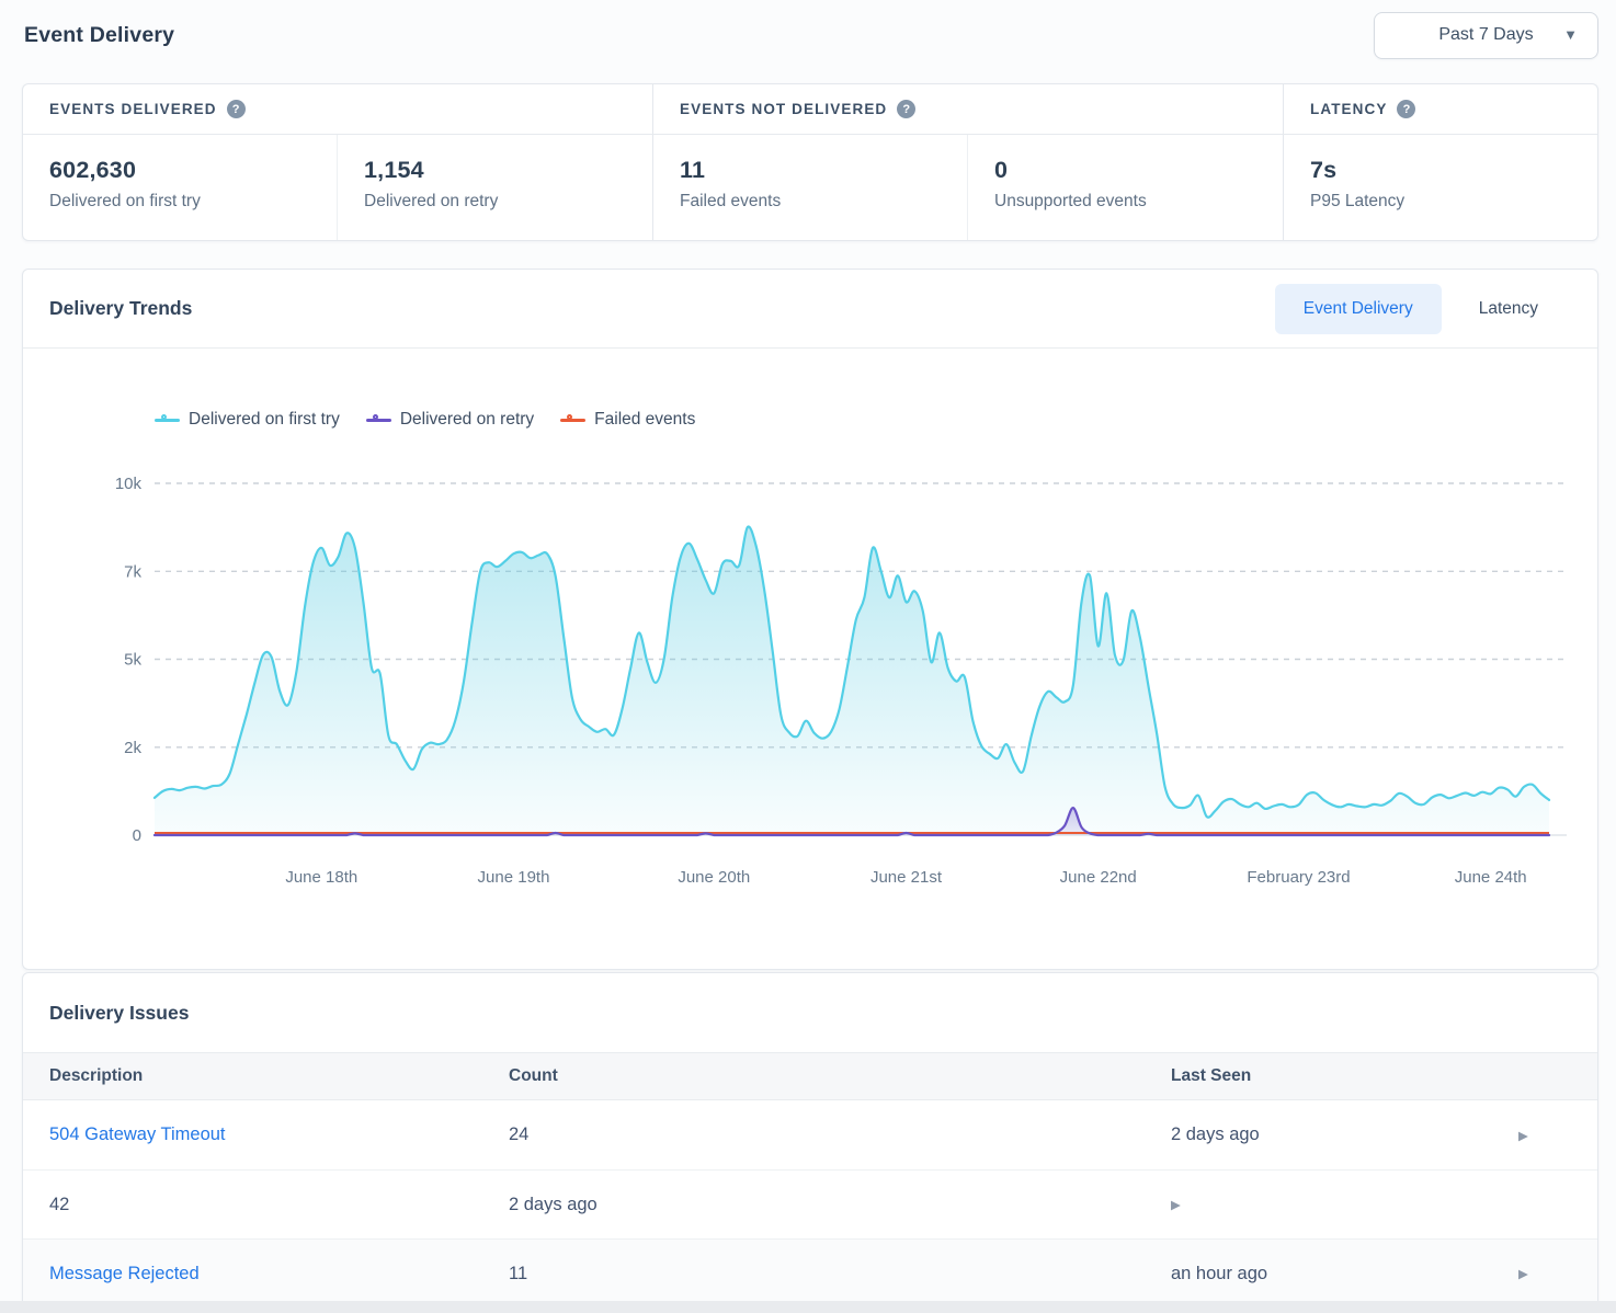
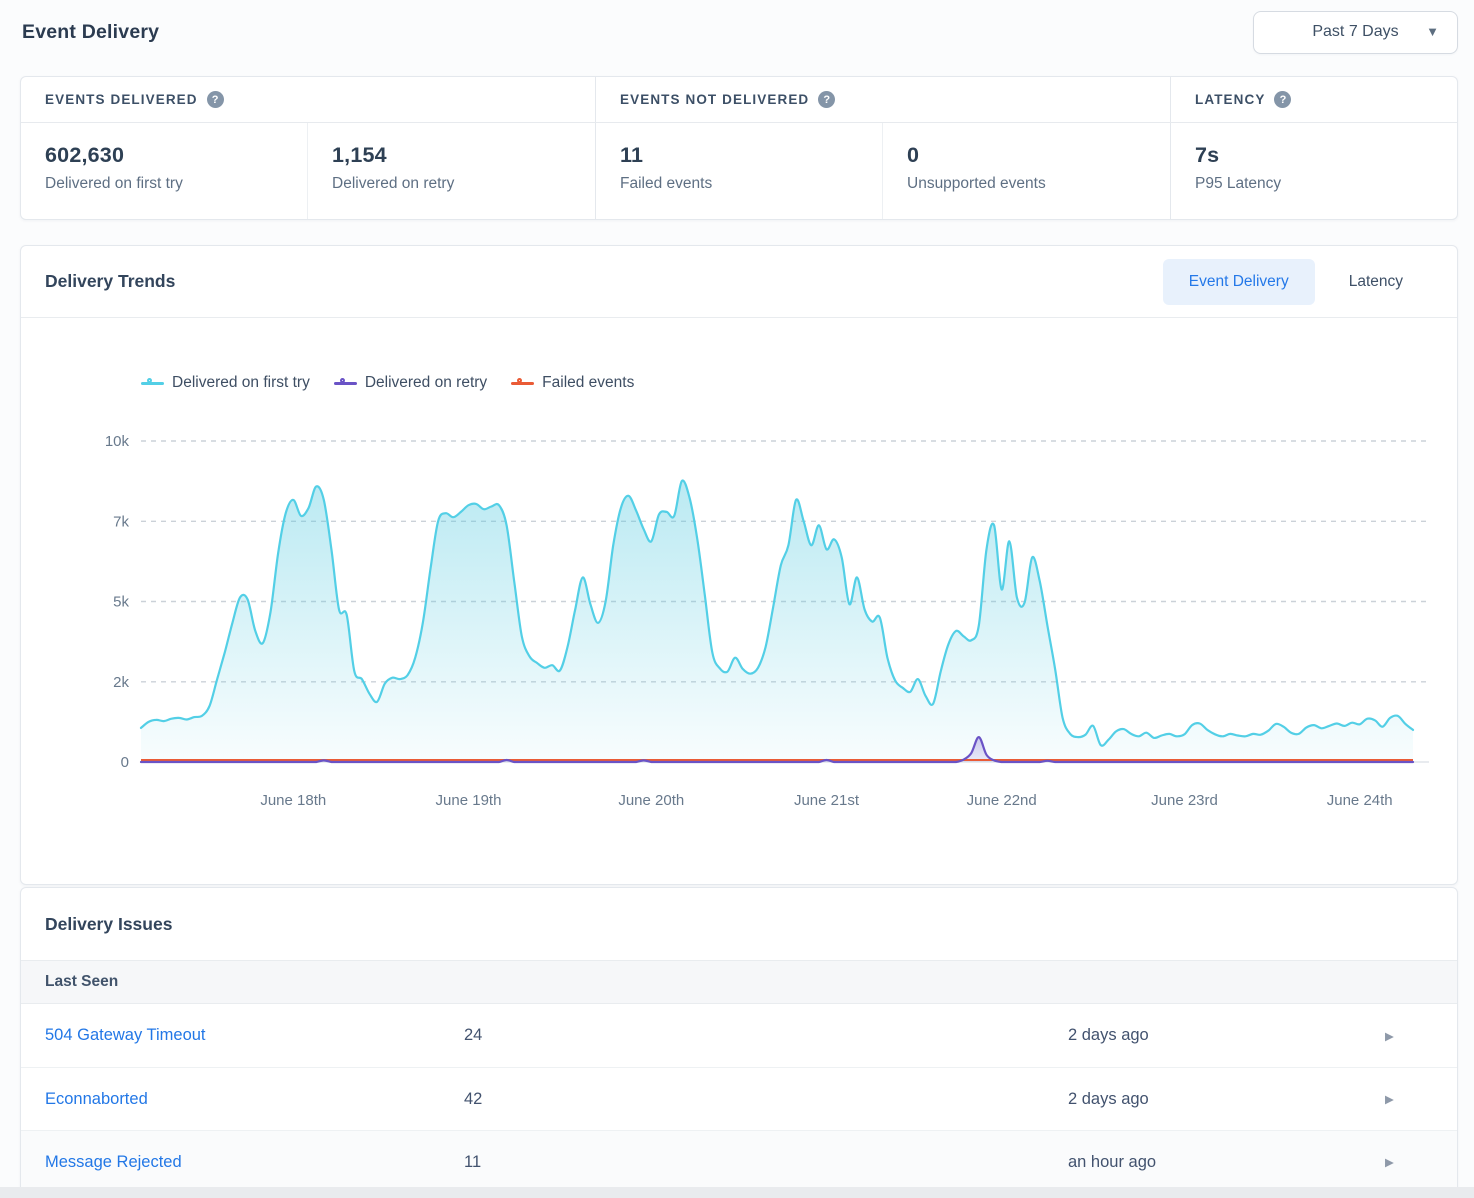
  Event Delivery
  Past 7 Days
  ▼
  EVENTS DELIVERED
  ?
  EVENTS NOT DELIVERED
  ?
  LATENCY
  ?
  602,630
  Delivered on first try
  1,154
  Delivered on retry
  11
  Failed events
  0
  Unsupported events
  7s
  P95 Latency
  Delivery Trends
  Event Delivery
  Latency
  Delivered on first try
  Delivered on retry
  Failed events
  0
  2k
  5k
  7k
  10k
  June 18th
  June 19th
  June 20th
  June 21st
  June 22nd
- February 23rd
+ June 23rd
  June 24th
  Delivery Issues
- Description
- Count
  Last Seen
  504 Gateway Timeout
  24
  2 days ago
  ▶
+ Econnaborted
  42
  2 days ago
  ▶
  Message Rejected
  11
  an hour ago
  ▶
